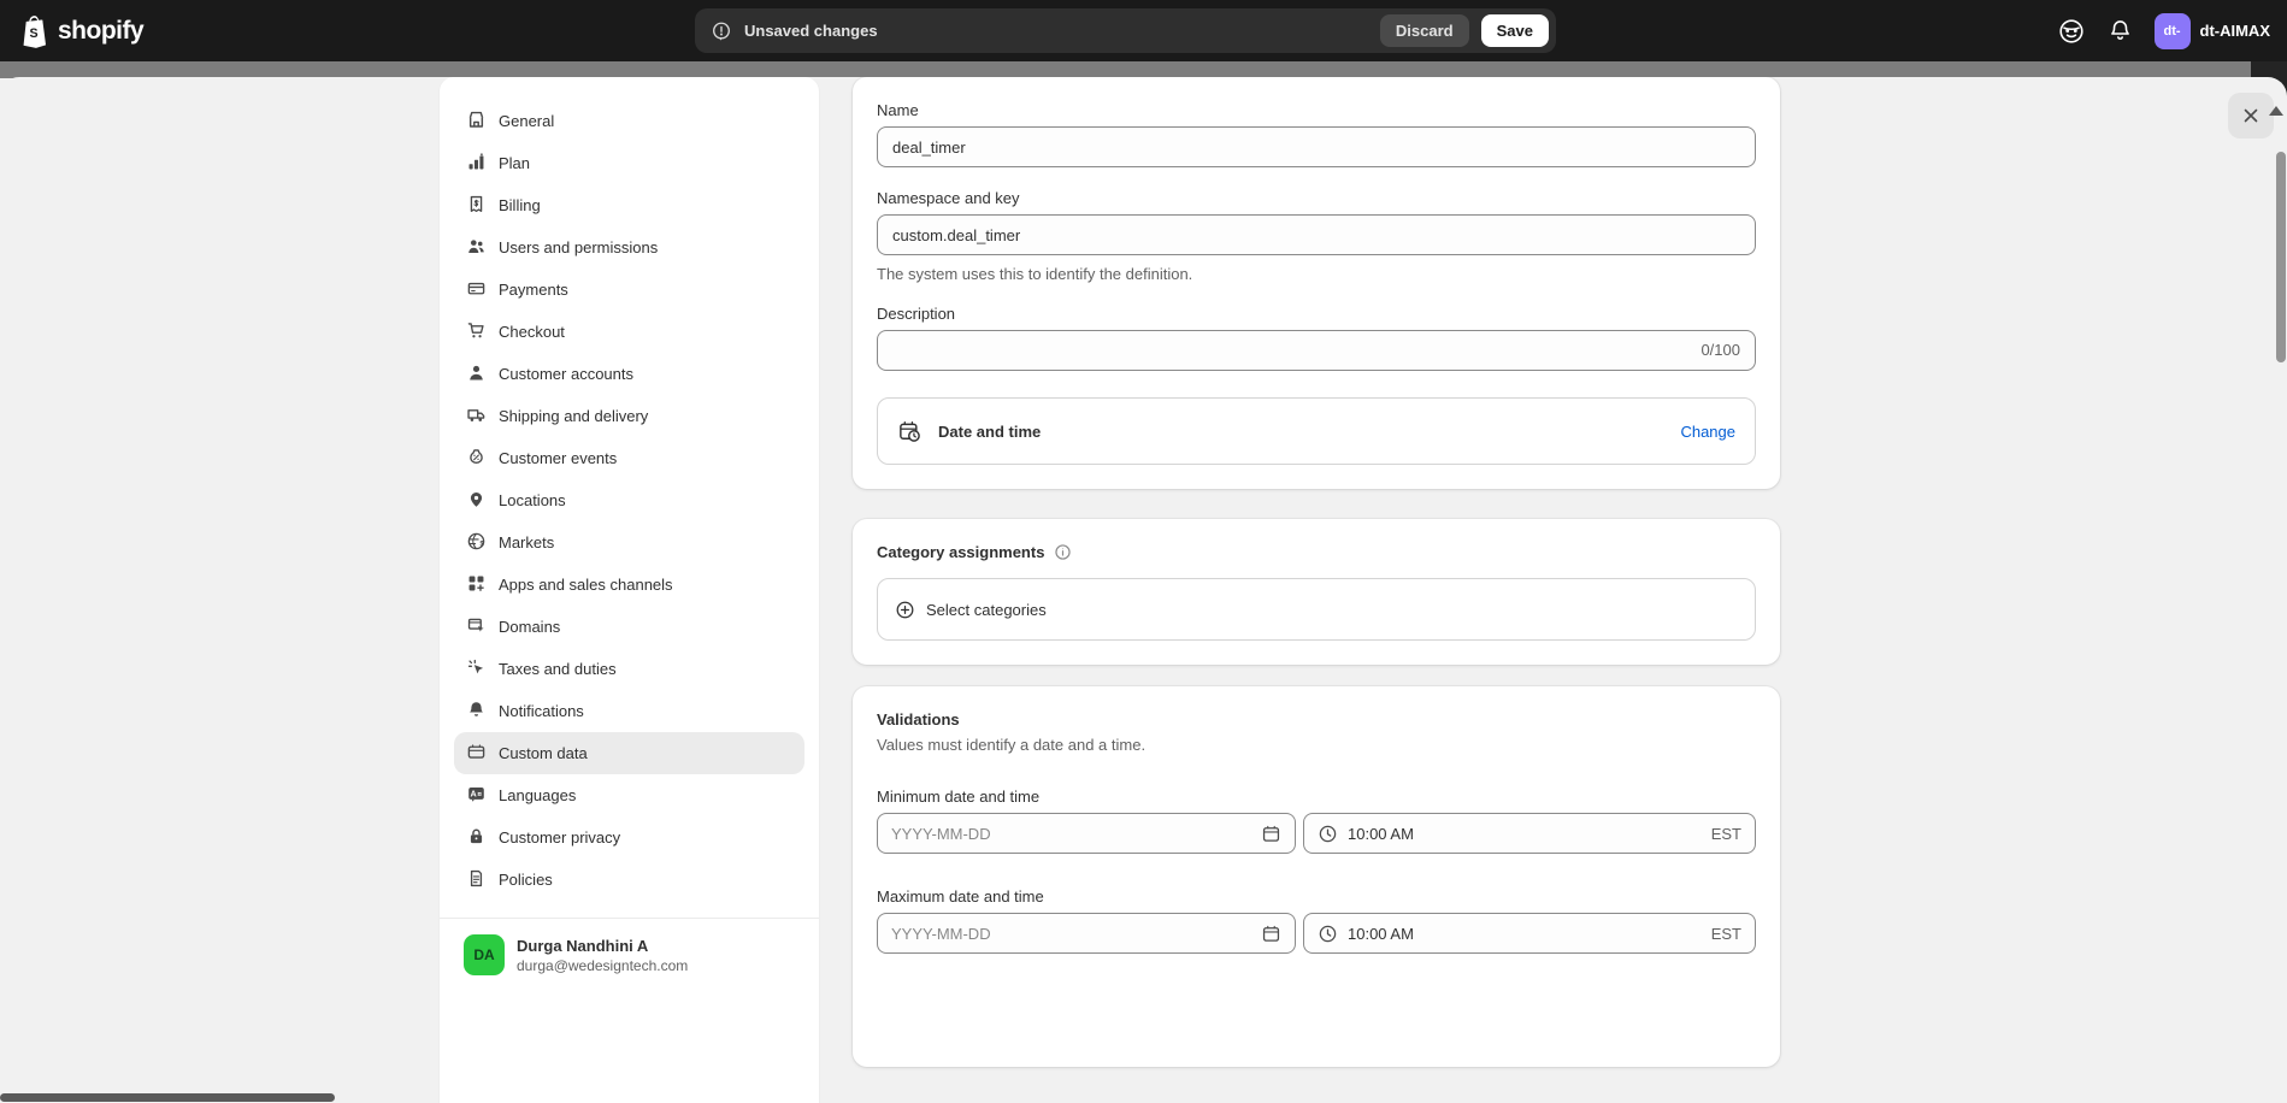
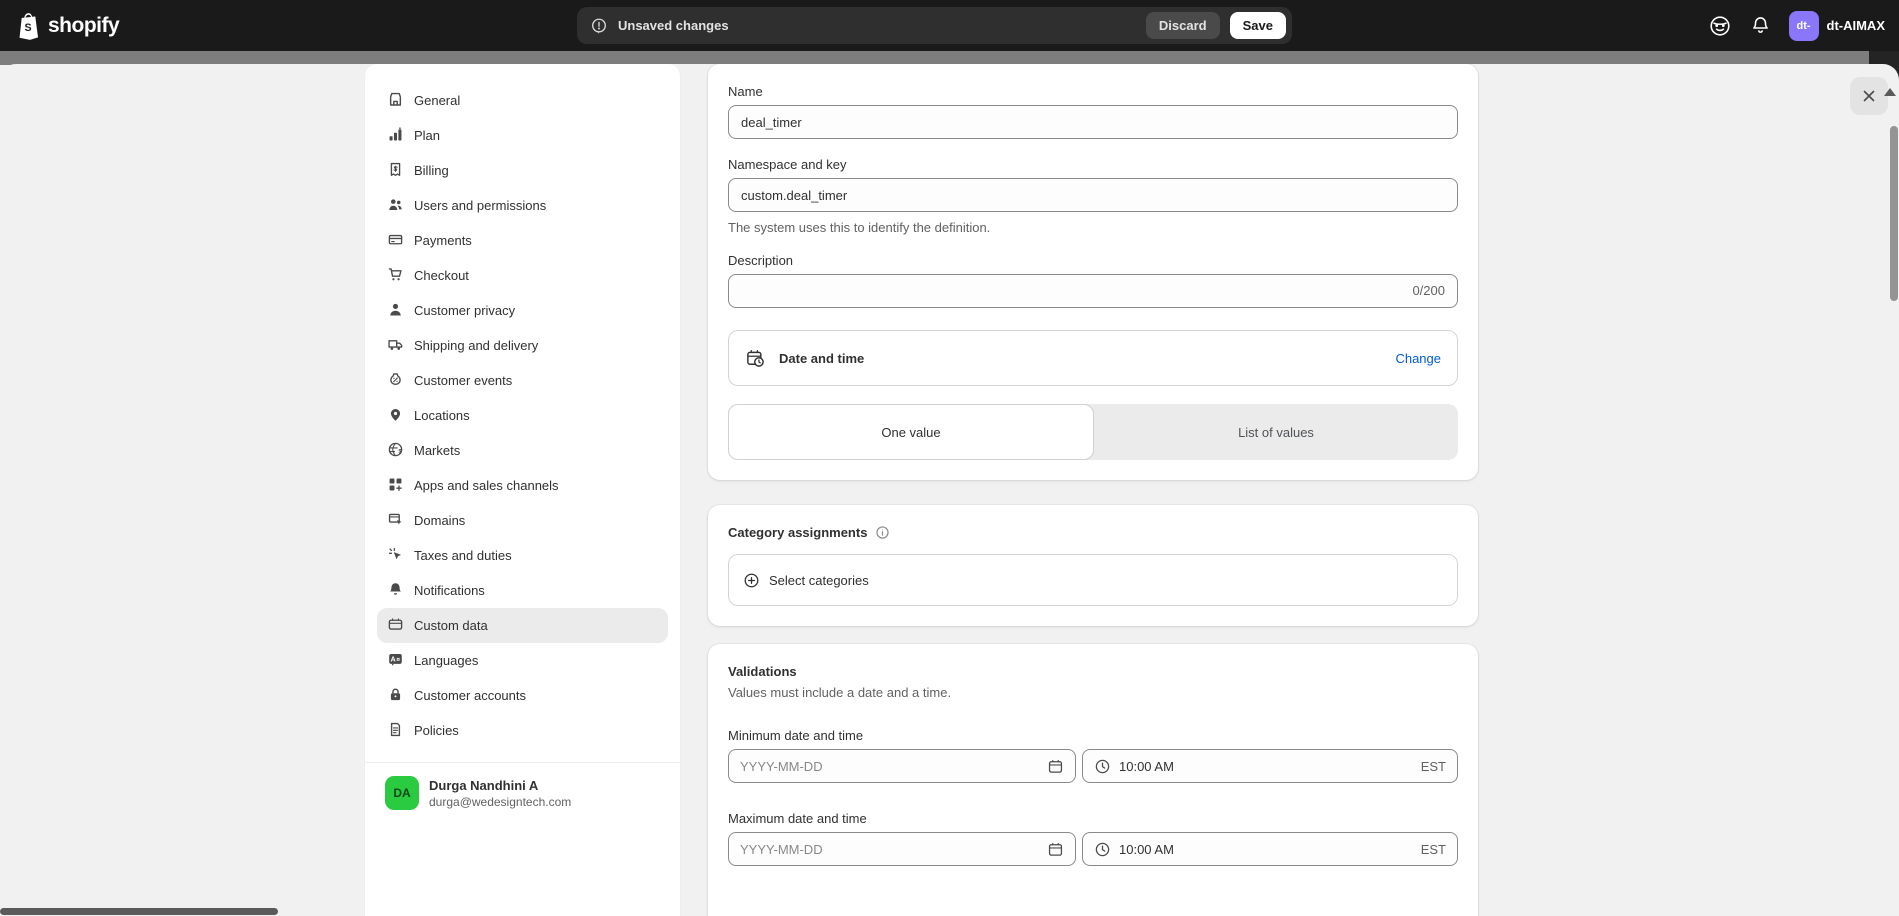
  S
  shopify
  Unsaved changes
  Discard
  Save
  dt-
  dt-AIMAX
  General
  Plan
  Billing
  Users and permissions
  Payments
  Checkout
- Customer accounts
+ Customer privacy
  Shipping and delivery
  Customer events
  Locations
  Markets
  Apps and sales channels
  Domains
  Taxes and duties
  Notifications
  Custom data
  A
  Languages
- Customer privacy
+ Customer accounts
  Policies
  DA
  Durga Nandhini A
  durga@wedesigntech.com
  Name
  deal_timer
  Namespace and key
  custom.deal_timer
  The system uses this to identify the definition.
  Description
- 0/100
+ 0/200
  Date and time
  Change
+ One value
+ List of values
  Category assignments
  Select categories
  Validations
- Values must identify a date and a time.
+ Values must include a date and a time.
  Minimum date and time
  YYYY-MM-DD
  10:00 AM
  EST
  Maximum date and time
  YYYY-MM-DD
  10:00 AM
  EST
